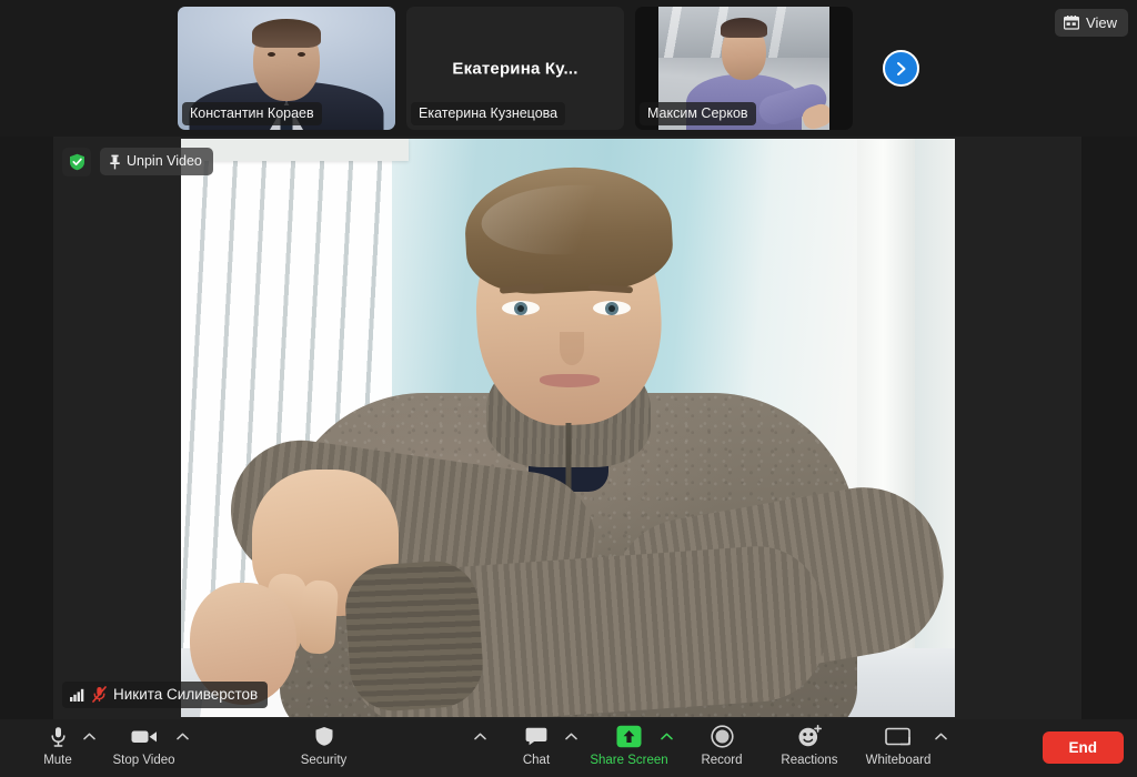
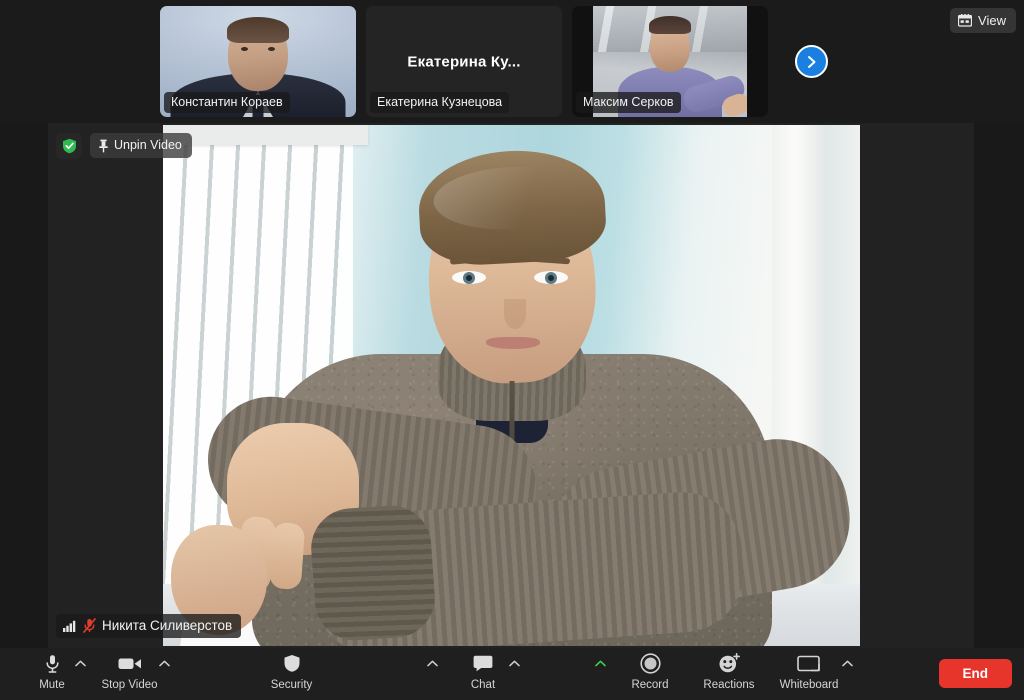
  Константин Кораев
  Екатерина Ку...
  Екатерина Кузнецова
  Максим Серков
  View
  Unpin Video
  Никита Силиверстов
  Mute
  Stop Video
  Security
  Chat
- Share Screen
  Record
  Reactions
  Whiteboard
  End
